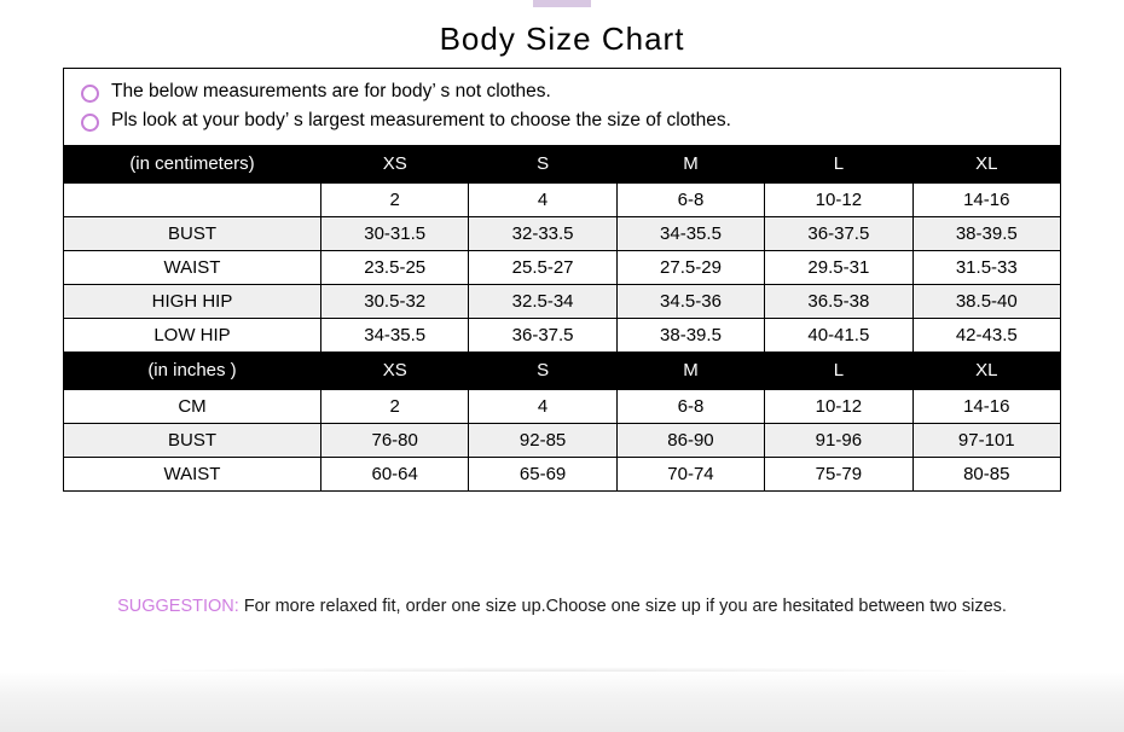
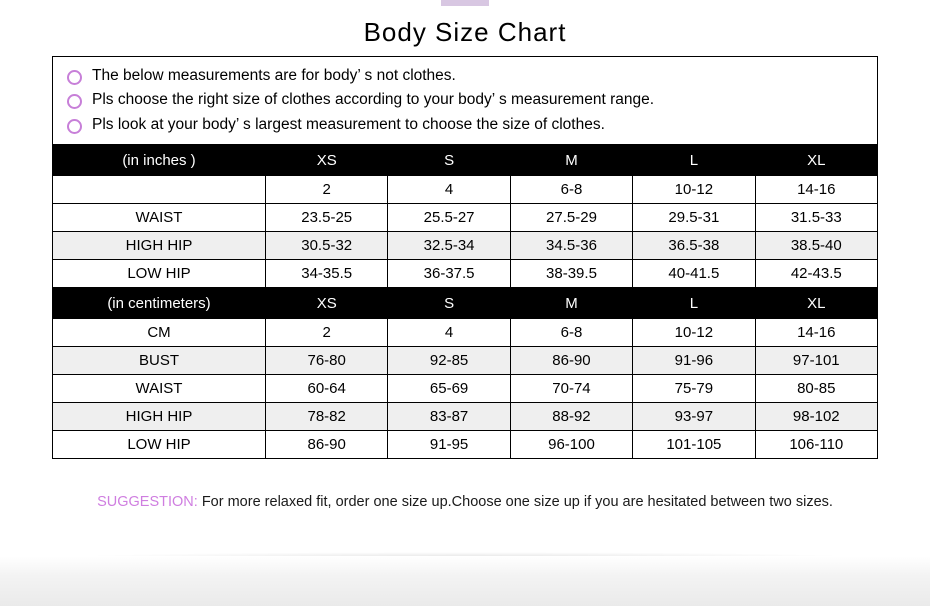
  Body Size Chart
  The below measurements are for body’ s not clothes.
+ Pls choose the right size of clothes according to your body’ s measurement range.
  Pls look at your body’ s largest measurement to choose the size of clothes.
- (in centimeters)	XS	S	M	L	XL
+ (in inches )	XS	S	M	L	XL
  	2	4	6-8	10-12	14-16
- BUST	30-31.5	32-33.5	34-35.5	36-37.5	38-39.5
  WAIST	23.5-25	25.5-27	27.5-29	29.5-31	31.5-33
  HIGH HIP	30.5-32	32.5-34	34.5-36	36.5-38	38.5-40
  LOW HIP	34-35.5	36-37.5	38-39.5	40-41.5	42-43.5
- (in inches )	XS	S	M	L	XL
+ (in centimeters)	XS	S	M	L	XL
  CM	2	4	6-8	10-12	14-16
  BUST	76-80	92-85	86-90	91-96	97-101
  WAIST	60-64	65-69	70-74	75-79	80-85
+ HIGH HIP	78-82	83-87	88-92	93-97	98-102
+ LOW HIP	86-90	91-95	96-100	101-105	106-110
  SUGGESTION: For more relaxed fit, order one size up.Choose one size up if you are hesitated between two sizes.
